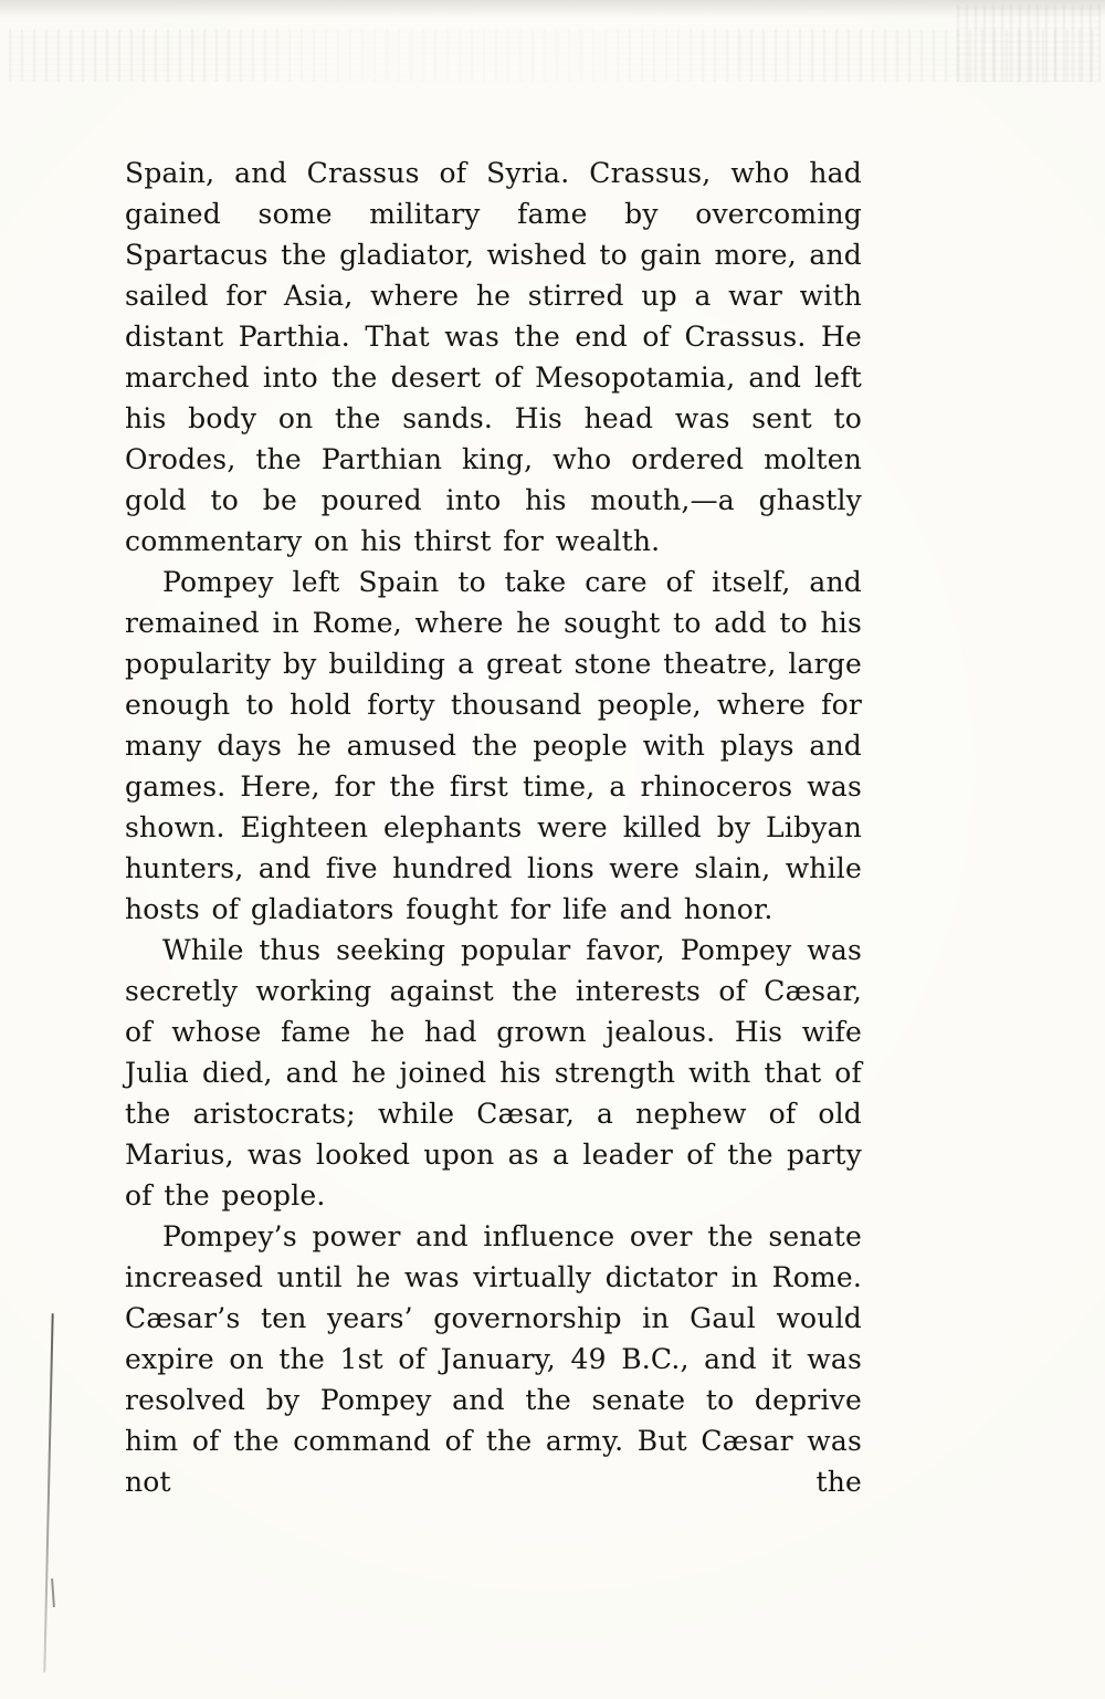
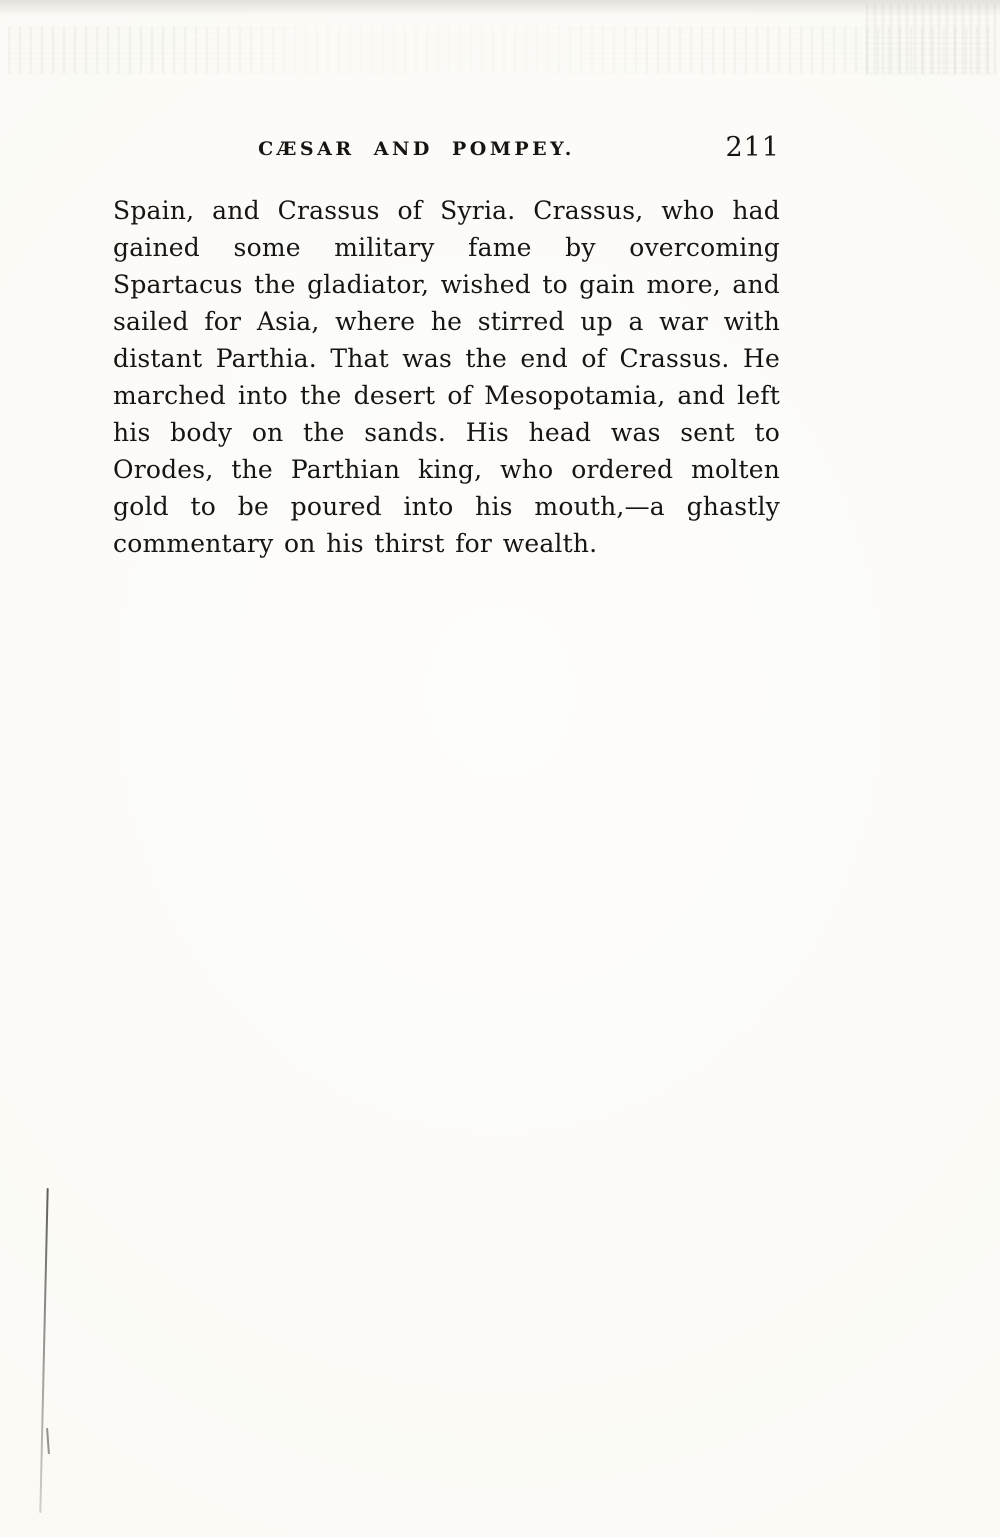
+ CÆSAR AND POMPEY.
+ 211
  Spain, and Crassus of Syria. Crassus, who had gained some military fame by overcoming Spartacus the gladiator, wished to gain more, and sailed for Asia, where he stirred up a war with distant Parthia. That was the end of Crassus. He marched into the desert of Mesopotamia, and left his body on the sands. His head was sent to Orodes, the Parthian king, who ordered molten gold to be poured into his mouth,—a ghastly commentary on his thirst for wealth.
- Pompey left Spain to take care of itself, and remained in Rome, where he sought to add to his popularity by building a great stone theatre, large enough to hold forty thousand people, where for many days he amused the people with plays and games. Here, for the first time, a rhinoceros was shown. Eighteen elephants were killed by Libyan hunters, and five hundred lions were slain, while hosts of gladiators fought for life and honor.
- While thus seeking popular favor, Pompey was secretly working against the interests of Cæsar, of whose fame he had grown jealous. His wife Julia died, and he joined his strength with that of the aristocrats; while Cæsar, a nephew of old Marius, was looked upon as a leader of the party of the people.
- Pompey’s power and influence over the senate increased until he was virtually dictator in Rome. Cæsar’s ten years’ governorship in Gaul would expire on the 1st of January, 49 B.C., and it was resolved by Pompey and the senate to deprive him of the command of the army. But Cæsar was not the
